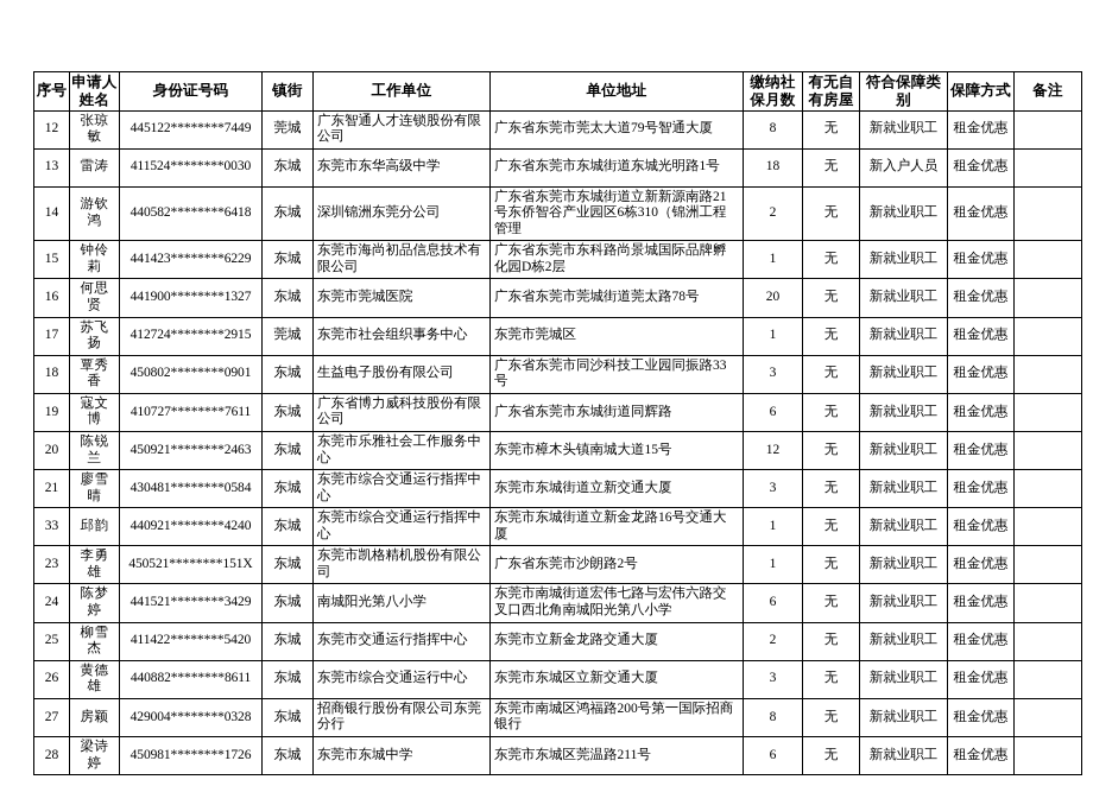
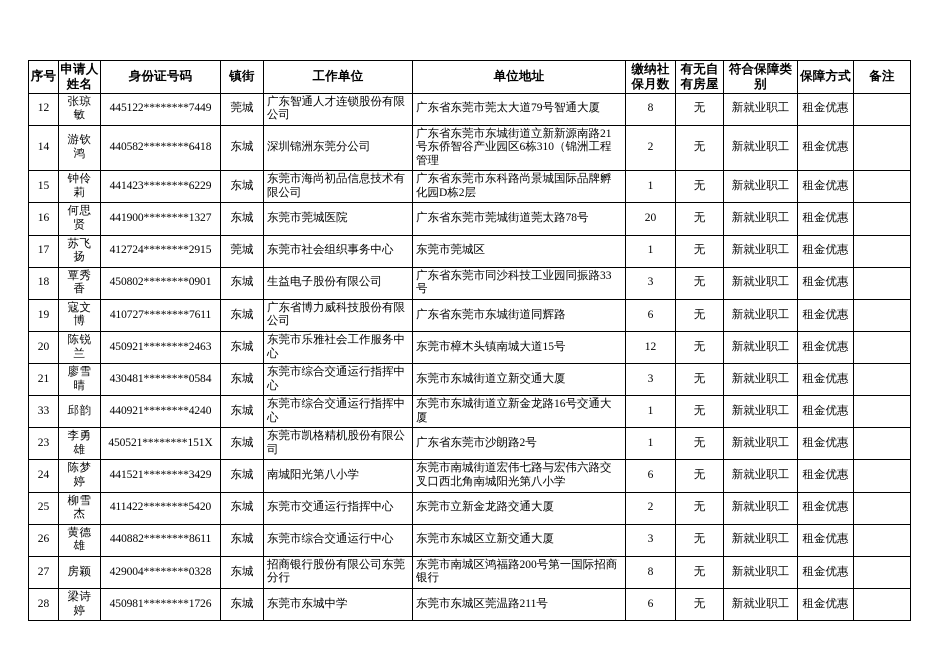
  序号	申请人姓名	身份证号码	镇街	工作单位	单位地址	缴纳社保月数	有无自有房屋	符合保障类别	保障方式	备注
  12	张琼敏	445122********7449	莞城	广东智通人才连锁股份有限公司	广东省东莞市莞太大道79号智通大厦	8	无	新就业职工	租金优惠
- 13	雷涛	411524********0030	东城	东莞市东华高级中学	广东省东莞市东城街道东城光明路1号	18	无	新入户人员	租金优惠
  14	游钦鸿	440582********6418	东城	深圳锦洲东莞分公司	广东省东莞市东城街道立新新源南路21号东侨智谷产业园区6栋310（锦洲工程管理	2	无	新就业职工	租金优惠
  15	钟伶莉	441423********6229	东城	东莞市海尚初品信息技术有限公司	广东省东莞市东科路尚景城国际品牌孵化园D栋2层	1	无	新就业职工	租金优惠
  16	何思贤	441900********1327	东城	东莞市莞城医院	广东省东莞市莞城街道莞太路78号	20	无	新就业职工	租金优惠
  17	苏飞扬	412724********2915	莞城	东莞市社会组织事务中心	东莞市莞城区	1	无	新就业职工	租金优惠
  18	覃秀香	450802********0901	东城	生益电子股份有限公司	广东省东莞市同沙科技工业园同振路33号	3	无	新就业职工	租金优惠
  19	寇文博	410727********7611	东城	广东省博力威科技股份有限公司	广东省东莞市东城街道同辉路	6	无	新就业职工	租金优惠
  20	陈锐兰	450921********2463	东城	东莞市乐雅社会工作服务中心	东莞市樟木头镇南城大道15号	12	无	新就业职工	租金优惠
  21	廖雪晴	430481********0584	东城	东莞市综合交通运行指挥中心	东莞市东城街道立新交通大厦	3	无	新就业职工	租金优惠
  33	邱韵	440921********4240	东城	东莞市综合交通运行指挥中心	东莞市东城街道立新金龙路16号交通大厦	1	无	新就业职工	租金优惠
  23	李勇雄	450521********151X	东城	东莞市凯格精机股份有限公司	广东省东莞市沙朗路2号	1	无	新就业职工	租金优惠
  24	陈梦婷	441521********3429	东城	南城阳光第八小学	东莞市南城街道宏伟七路与宏伟六路交叉口西北角南城阳光第八小学	6	无	新就业职工	租金优惠
  25	柳雪杰	411422********5420	东城	东莞市交通运行指挥中心	东莞市立新金龙路交通大厦	2	无	新就业职工	租金优惠
  26	黄德雄	440882********8611	东城	东莞市综合交通运行中心	东莞市东城区立新交通大厦	3	无	新就业职工	租金优惠
  27	房颖	429004********0328	东城	招商银行股份有限公司东莞分行	东莞市南城区鸿福路200号第一国际招商银行	8	无	新就业职工	租金优惠
  28	梁诗婷	450981********1726	东城	东莞市东城中学	东莞市东城区莞温路211号	6	无	新就业职工	租金优惠
